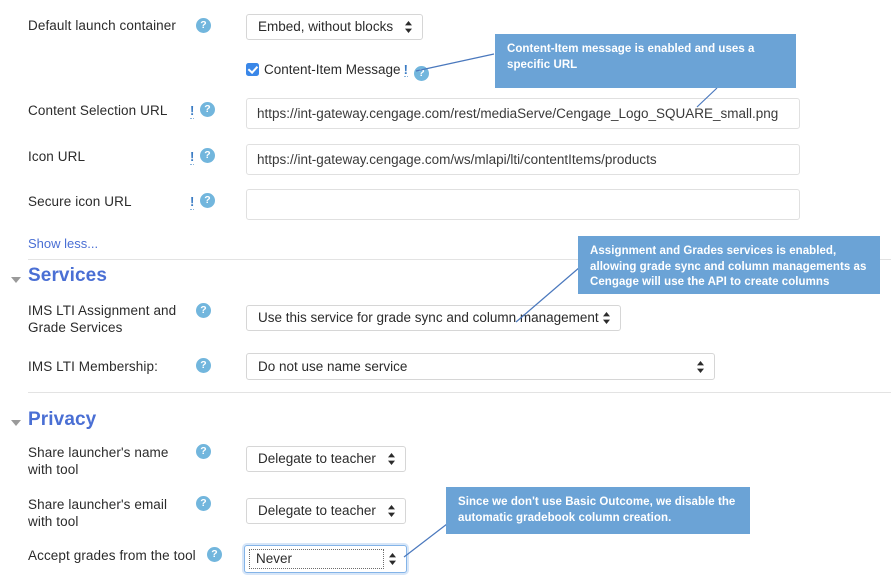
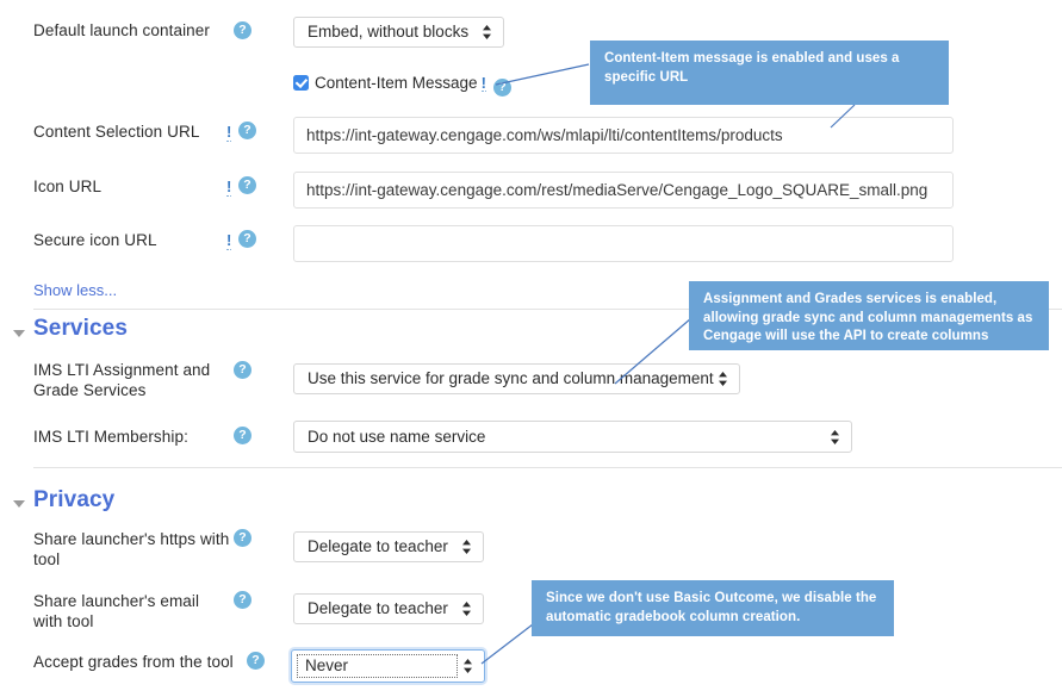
  Default launch container
  ?
  Embed, without blocks
  Content-Item Message ! ?
  Content Selection URL
  !
  ?
- https://int-gateway.cengage.com/rest/mediaServe/Cengage_Logo_SQUARE_small.png
+ https://int-gateway.cengage.com/ws/mlapi/lti/contentItems/products
  Icon URL
  !
  ?
- https://int-gateway.cengage.com/ws/mlapi/lti/contentItems/products
+ https://int-gateway.cengage.com/rest/mediaServe/Cengage_Logo_SQUARE_small.png
  Secure icon URL
  !
  ?
  Show less...
  Services
  IMS LTI Assignment and Grade Services
  ?
  Use this service for grade sync and column management
  IMS LTI Membership:
  ?
  Do not use name service
  Privacy
- Share launcher's name with tool
+ Share launcher's https with tool
  ?
  Delegate to teacher
  Share launcher's email with tool
  ?
  Delegate to teacher
  Accept grades from the tool
  ?
  Never
  Content-Item message is enabled and uses a specific URL
  Assignment and Grades services is enabled, allowing grade sync and column managements as Cengage will use the API to create columns
  Since we don't use Basic Outcome, we disable the automatic gradebook column creation.
